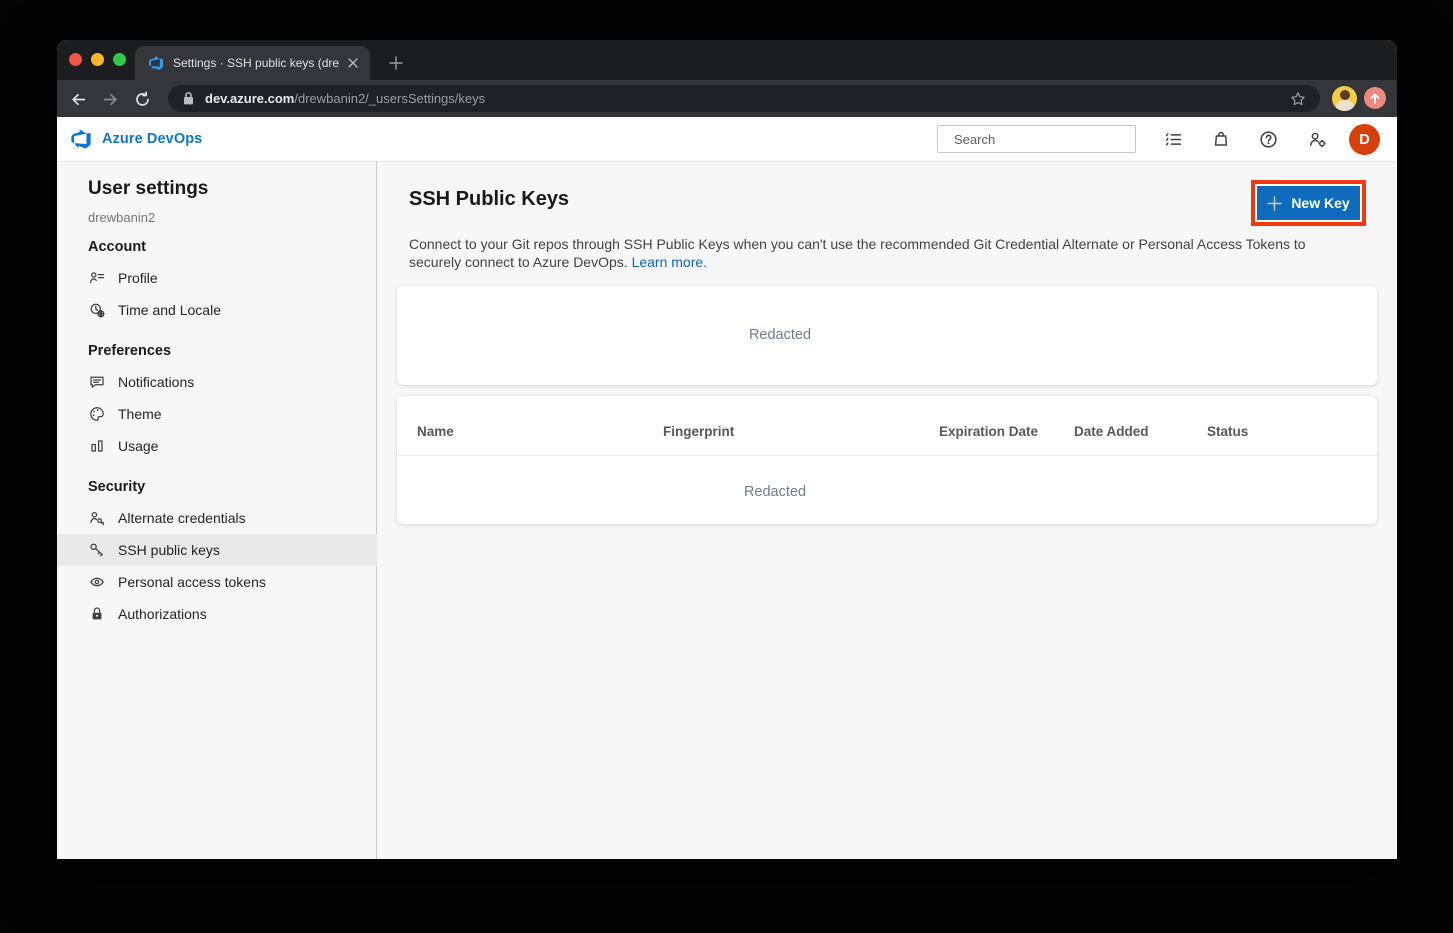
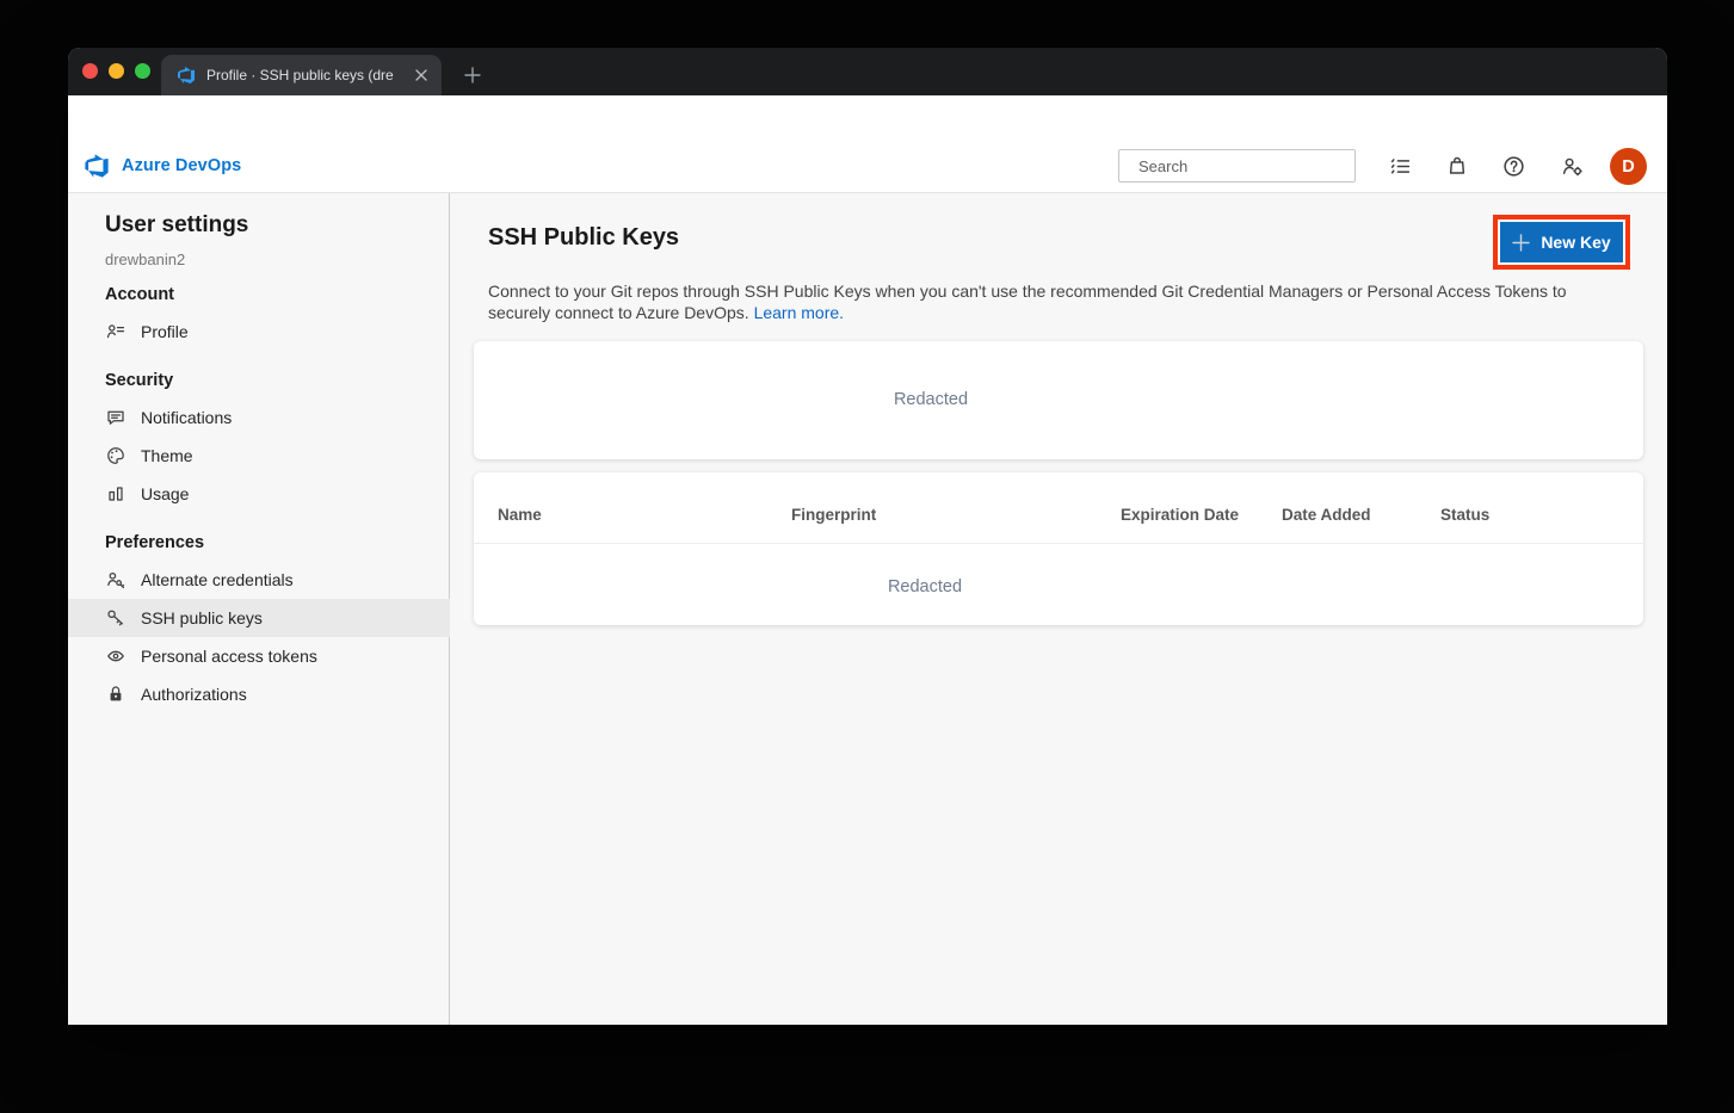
- Settings · SSH public keys (dre
+ Profile · SSH public keys (dre
- dev.azure.com/drewbanin2/_usersSettings/keys
  Azure DevOps
  Search
  D
  User settings
  drewbanin2
  Account
  Profile
- Time and Locale
- Preferences
+ Security
  Notifications
  Theme
  Usage
- Security
+ Preferences
  Alternate credentials
  SSH public keys
  Personal access tokens
  Authorizations
  SSH Public Keys
  New Key
- Connect to your Git repos through SSH Public Keys when you can't use the recommended Git Credential Alternate or Personal Access Tokens to securely connect to Azure DevOps. Learn more.
+ Connect to your Git repos through SSH Public Keys when you can't use the recommended Git Credential Managers or Personal Access Tokens to securely connect to Azure DevOps. Learn more.
  Redacted
  Name
  Fingerprint
  Expiration Date
  Date Added
  Status
  Redacted
